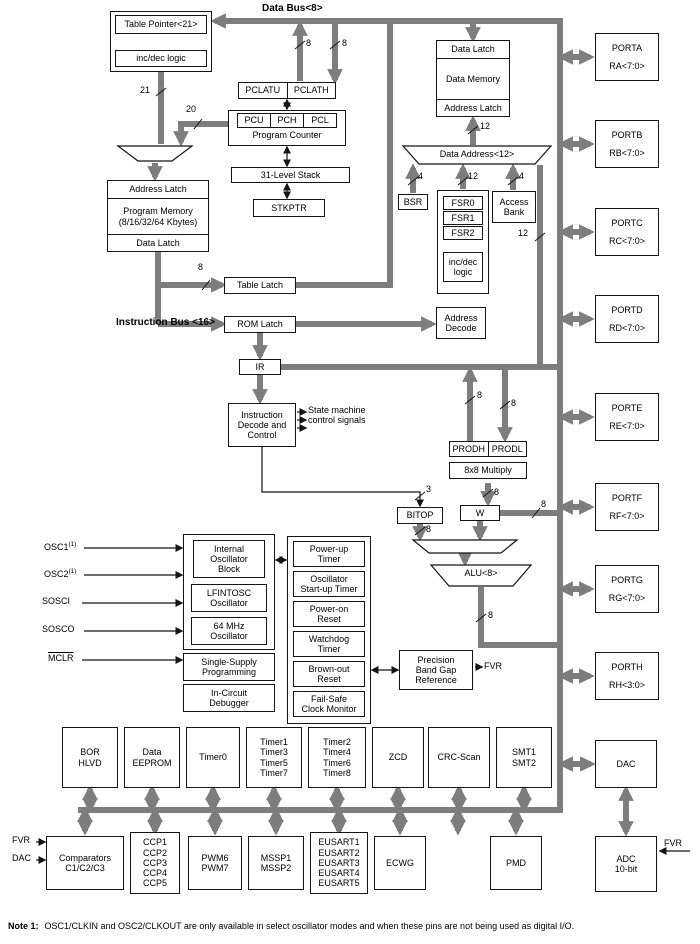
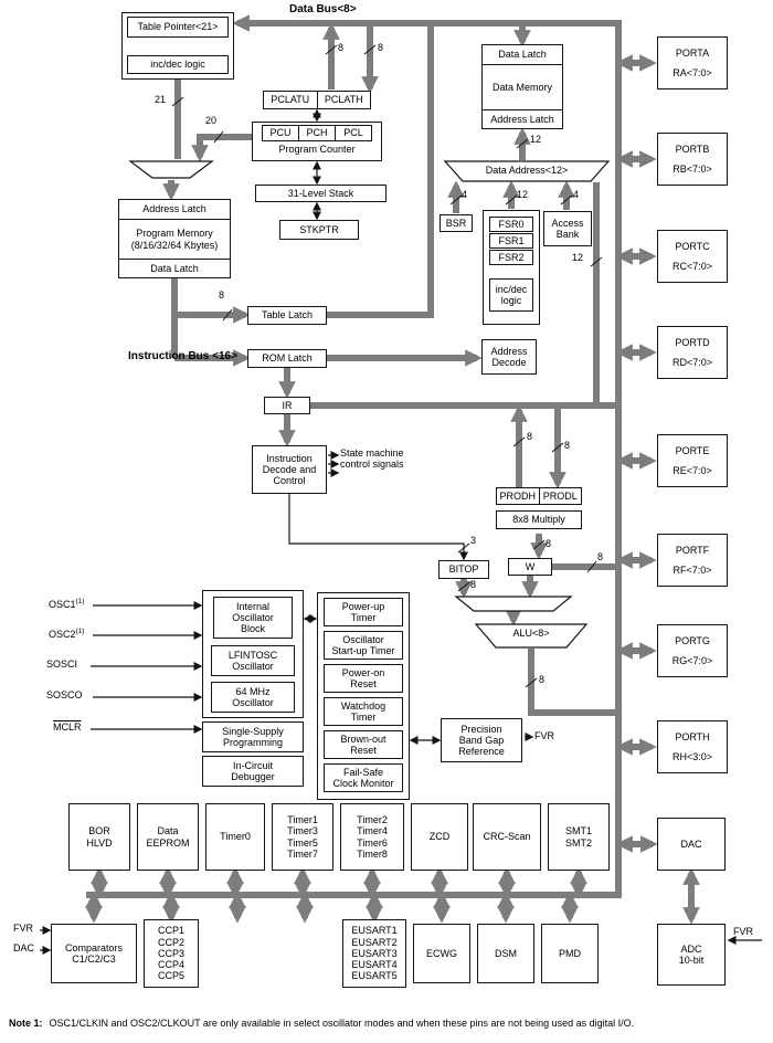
  Data Bus<8>
  Instruction Bus <16>
  Table Pointer<21>
  inc/dec logic
  PCLATU
  PCLATH
  PCU
  PCH
  PCL
  Program Counter
  31-Level Stack
  STKPTR
  Address Latch
  Program Memory
  (8/16/32/64 Kbytes)
  Data Latch
  Table Latch
  ROM Latch
  IR
  Instruction
  Decode and
  Control
  State machine
  control signals
  Data Latch
  Data Memory
  Address Latch
  Data Address<12>
  BSR
  FSR0
  FSR1
  FSR2
  inc/dec
  logic
  Access
  Bank
  Address
  Decode
  PRODH
  PRODL
  8x8 Multiply
  BITOP
  W
  ALU<8>
  Internal
  Oscillator
  Block
  LFINTOSC
  Oscillator
  64 MHz
  Oscillator
  Single-Supply
  Programming
  In-Circuit
  Debugger
  Power-up
  Timer
  Oscillator
  Start-up Timer
  Power-on
  Reset
  Watchdog
  Timer
  Brown-out
  Reset
  Fail-Safe
  Clock Monitor
  Precision
  Band Gap
  Reference
  FVR
  SOSCI
  SOSCO
  MCLR
  PORTA
  RA<7:0>
  PORTB
  RB<7:0>
  PORTC
  RC<7:0>
  PORTD
  RD<7:0>
  PORTE
  RE<7:0>
  PORTF
  RF<7:0>
  PORTG
  RG<7:0>
  PORTH
  RH<3:0>
  BOR
  HLVD
  Data
  EEPROM
  Timer0
  Timer1
  Timer3
  Timer5
  Timer7
  Timer2
  Timer4
  Timer6
  Timer8
  ZCD
  CRC-Scan
  SMT1
  SMT2
  DAC
  Comparators
  C1/C2/C3
  CCP1
  CCP2
  CCP3
  CCP4
  CCP5
- PWM6
- PWM7
- MSSP1
- MSSP2
  EUSART1
  EUSART2
  EUSART3
  EUSART4
  EUSART5
  ECWG
+ DSM
  PMD
  ADC
  10-bit
  FVR
  DAC
  FVR
  21
  20
  8
  8
  12
  4
  12
  4
  12
  8
  8
  8
  3
  8
  8
  8
  8
  Note 1: OSC1/CLKIN and OSC2/CLKOUT are only available in select oscillator modes and when these pins are not being used as digital I/O.
